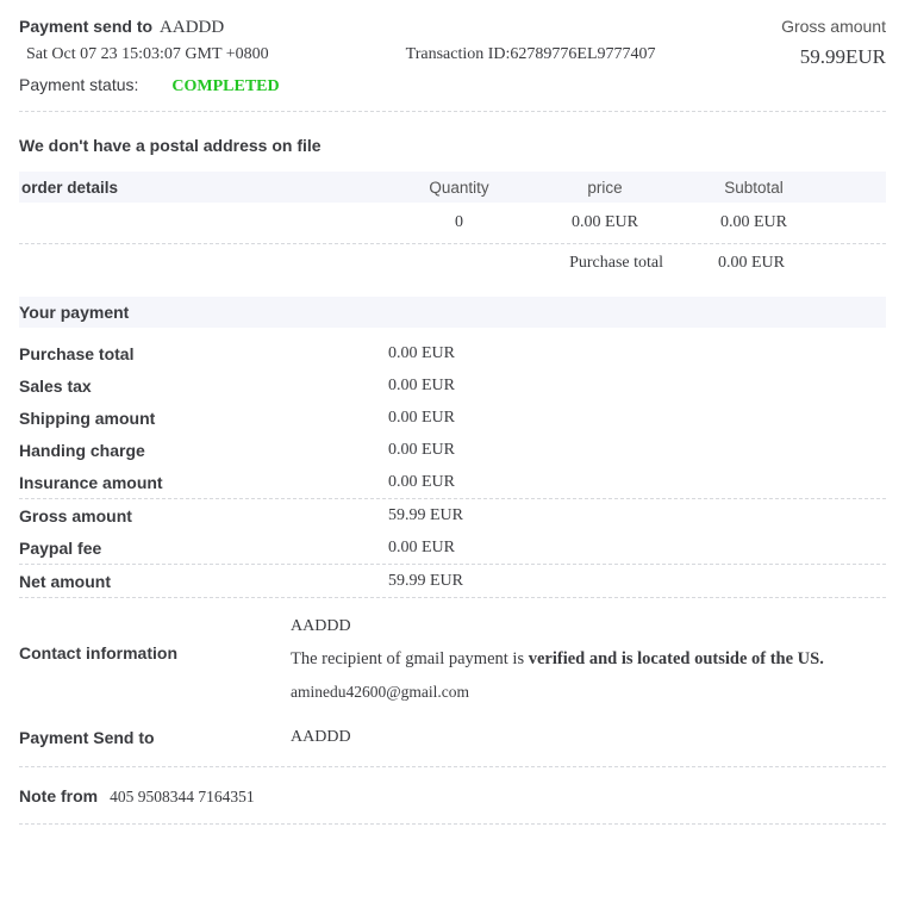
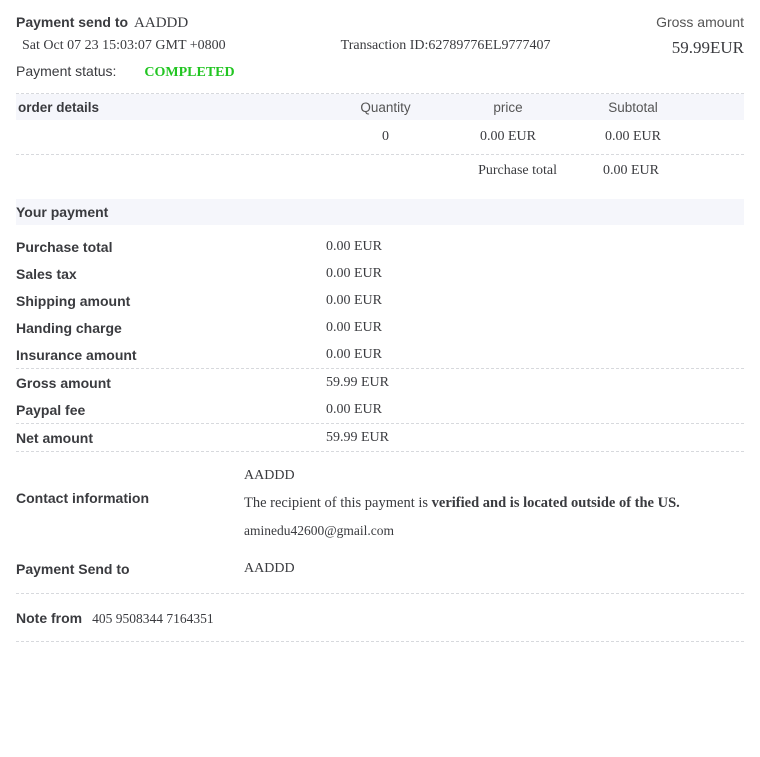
  Payment send to
  AADDD
  Sat Oct 07 23 15:03:07 GMT +0800
  Transaction ID:
  62789776EL9777407
  Payment status:
  COMPLETED
  Gross amount
  59.99EUR
- We don't have a postal address on file
  order details
  Quantity
  price
  Subtotal
  0
  0.00 EUR
  0.00 EUR
  Purchase total
  0.00 EUR
  Your payment
  Purchase total
  0.00 EUR
  Sales tax
  0.00 EUR
  Shipping amount
  0.00 EUR
  Handing charge
  0.00 EUR
  Insurance amount
  0.00 EUR
  Gross amount
  59.99 EUR
  Paypal fee
  0.00 EUR
  Net amount
  59.99 EUR
  Contact information
  AADDD
- The recipient of gmail payment is verified and is located outside of the US.
+ The recipient of this payment is verified and is located outside of the US.
  aminedu42600@gmail.com
  Payment Send to
  AADDD
  Note from
  405 9508344 7164351
